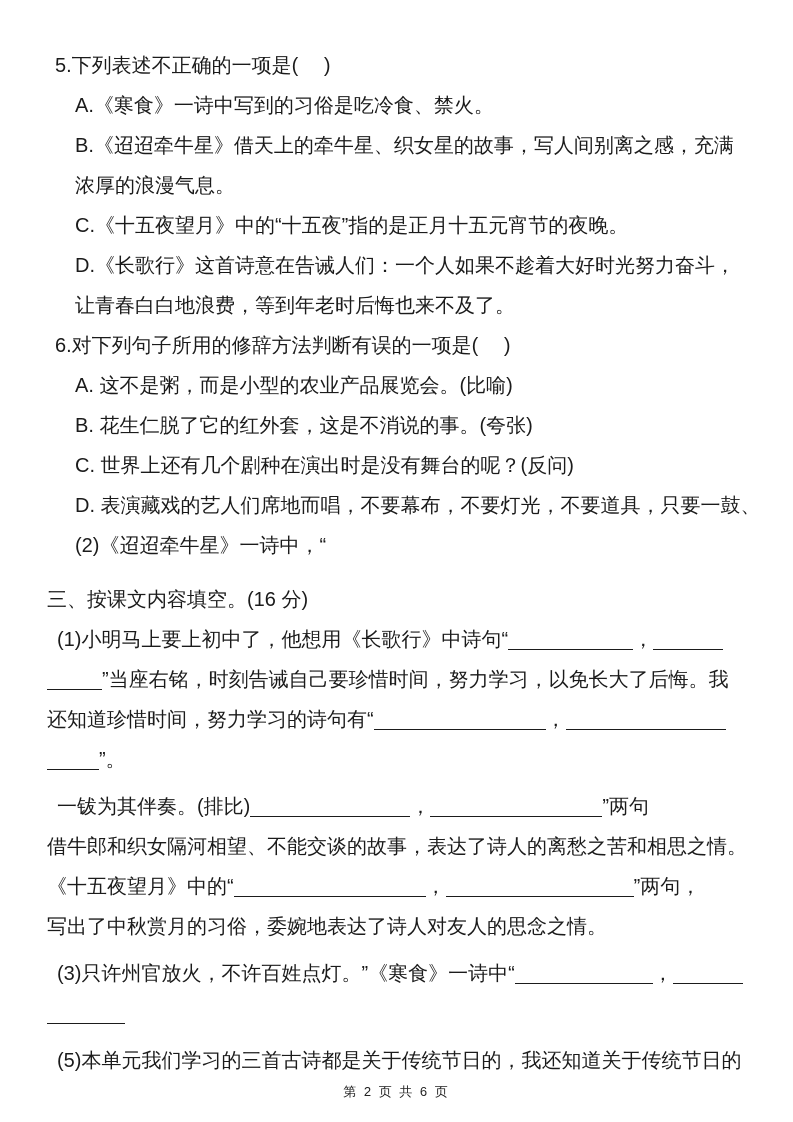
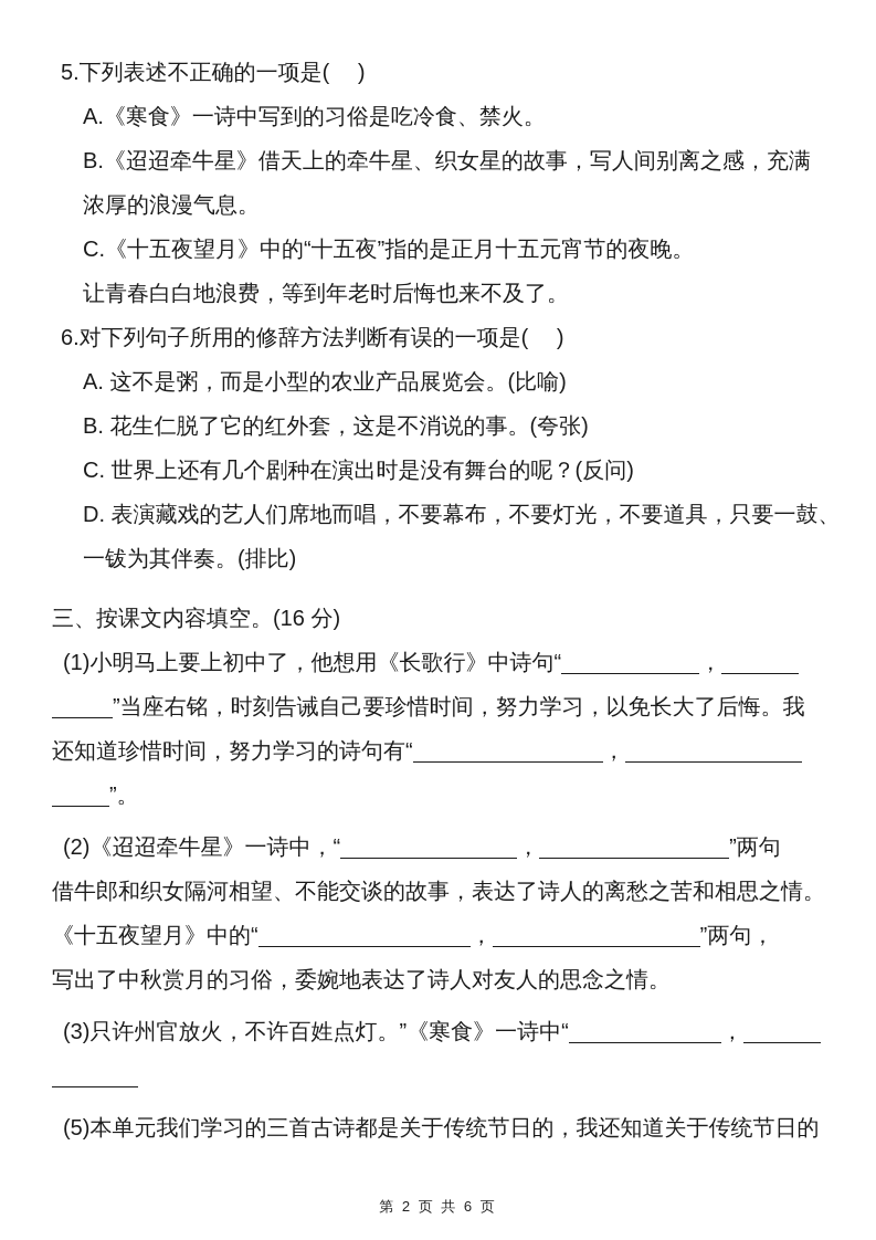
  5.下列表述不正确的一项是( )
  A.《寒食》一诗中写到的习俗是吃冷食、禁火。
  B.《迢迢牵牛星》借天上的牵牛星、织女星的故事，写人间别离之感，充满
  浓厚的浪漫气息。
  C.《十五夜望月》中的“十五夜”指的是正月十五元宵节的夜晚。
- D.《长歌行》这首诗意在告诫人们：一个人如果不趁着大好时光努力奋斗，
  让青春白白地浪费，等到年老时后悔也来不及了。
  6.对下列句子所用的修辞方法判断有误的一项是( )
  A. 这不是粥，而是小型的农业产品展览会。(比喻)
  B. 花生仁脱了它的红外套，这是不消说的事。(夸张)
  C. 世界上还有几个剧种在演出时是没有舞台的呢？(反问)
  D. 表演藏戏的艺人们席地而唱，不要幕布，不要灯光，不要道具，只要一鼓、
- (2)《迢迢牵牛星》一诗中，“
+ 一钹为其伴奏。(排比)
  三、按课文内容填空。(16 分)
  (1)小明马上要上初中了，他想用《长歌行》中诗句“ ，
  ”当座右铭，时刻告诫自己要珍惜时间，努力学习，以免长大了后悔。我
  还知道珍惜时间，努力学习的诗句有“ ，
  ”。
- 一钹为其伴奏。(排比) ， ”两句
+ (2)《迢迢牵牛星》一诗中，“ ， ”两句
  借牛郎和织女隔河相望、不能交谈的故事，表达了诗人的离愁之苦和相思之情。
  《十五夜望月》中的“ ， ”两句，
  写出了中秋赏月的习俗，委婉地表达了诗人对友人的思念之情。
  (3)只许州官放火，不许百姓点灯。”《寒食》一诗中“ ，
  (5)本单元我们学习的三首古诗都是关于传统节日的，我还知道关于传统节日的
  第 2 页 共 6 页
